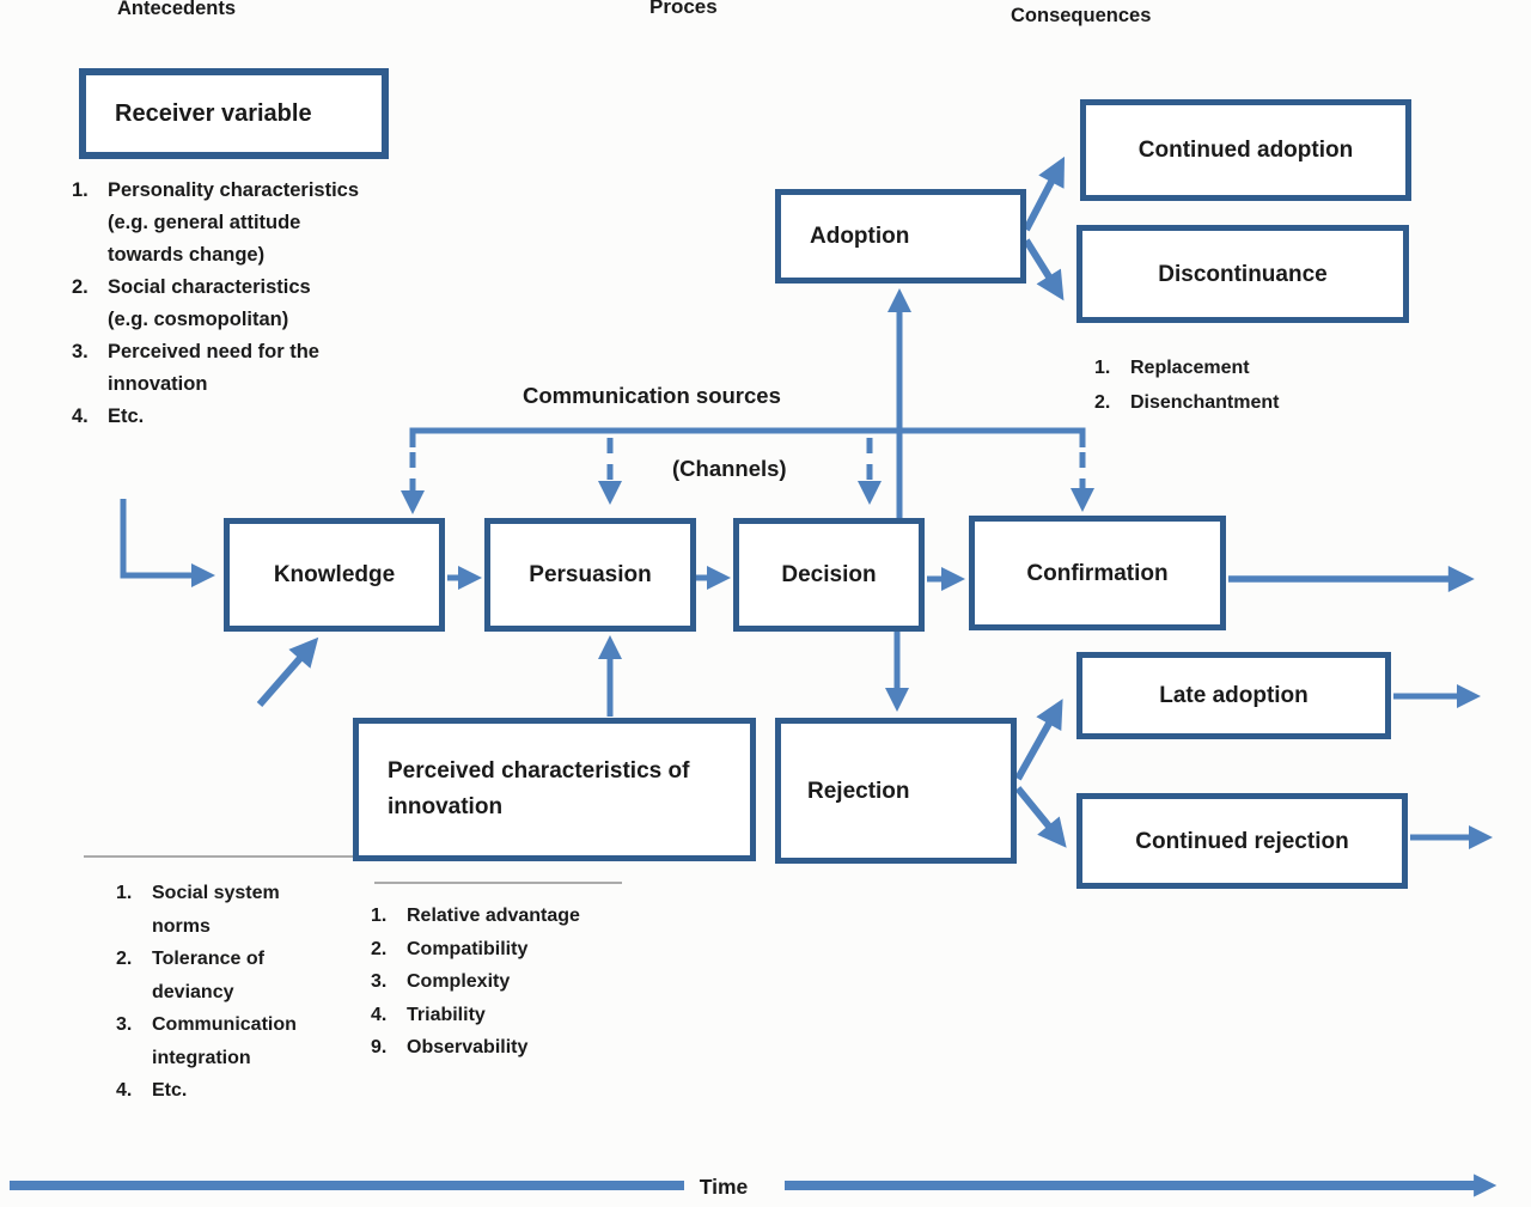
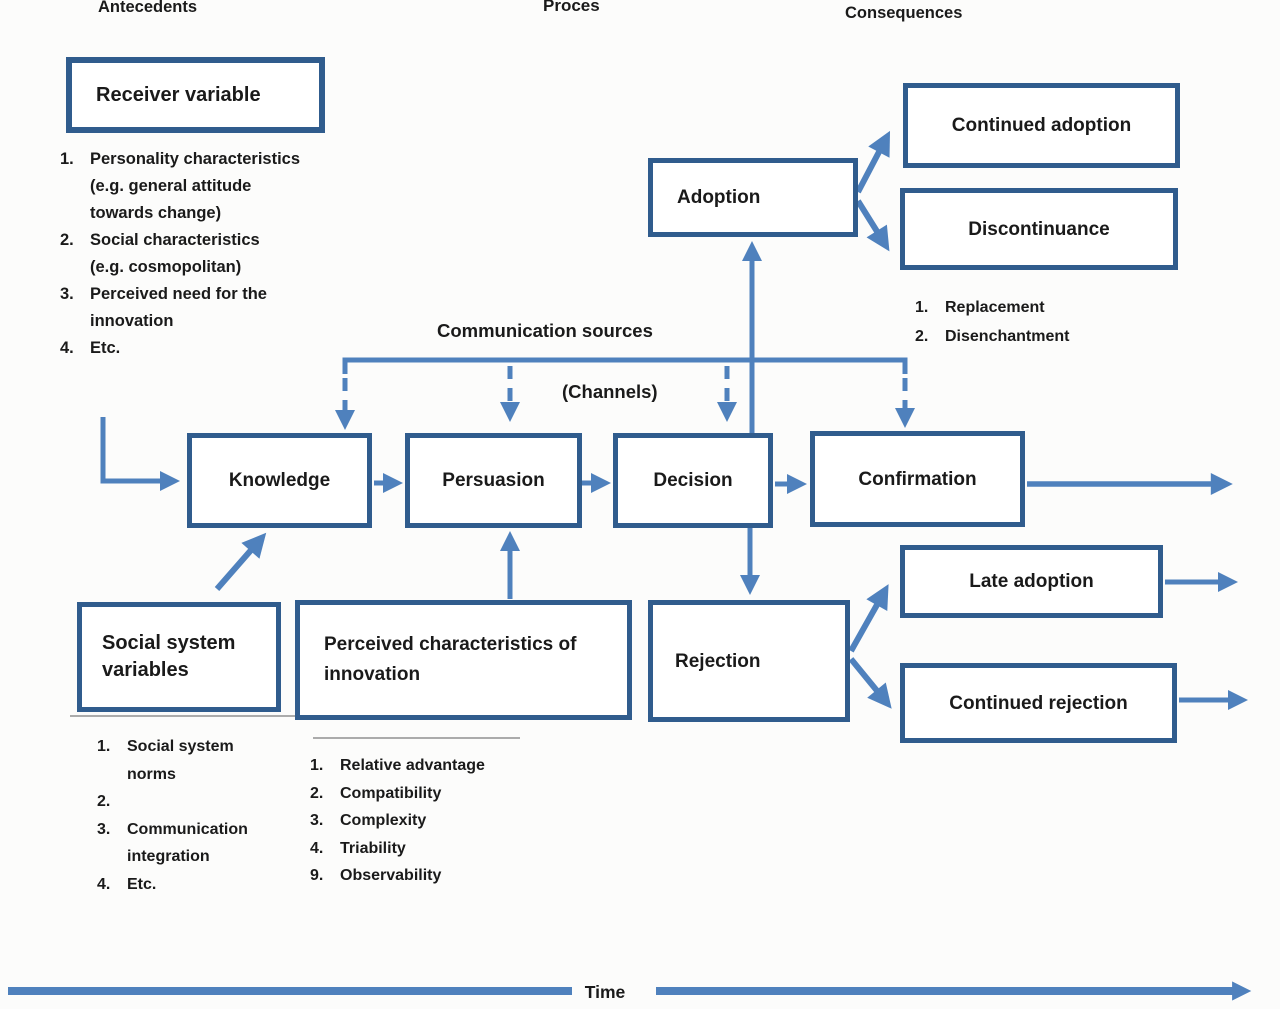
  Antecedents
  Proces
  Consequences
  Receiver variable
  Adoption
  Continued adoption
  Discontinuance
  Knowledge
  Persuasion
  Decision
  Confirmation
+ Social system variables
  Perceived characteristics of innovation
  Rejection
  Late adoption
  Continued rejection
  Communication sources
  (Channels)
  Time
  1.
  Personality characteristics
  (e.g. general attitude
  towards change)
  2.
  Social characteristics
  (e.g. cosmopolitan)
  3.
  Perceived need for the
  innovation
  4.
  Etc.
  1.
  Replacement
  2.
  Disenchantment
  1.
  Social system
  norms
  2.
- Tolerance of
- deviancy
  3.
  Communication
  integration
  4.
  Etc.
  1.
  Relative advantage
  2.
  Compatibility
  3.
  Complexity
  4.
  Triability
  9.
  Observability
